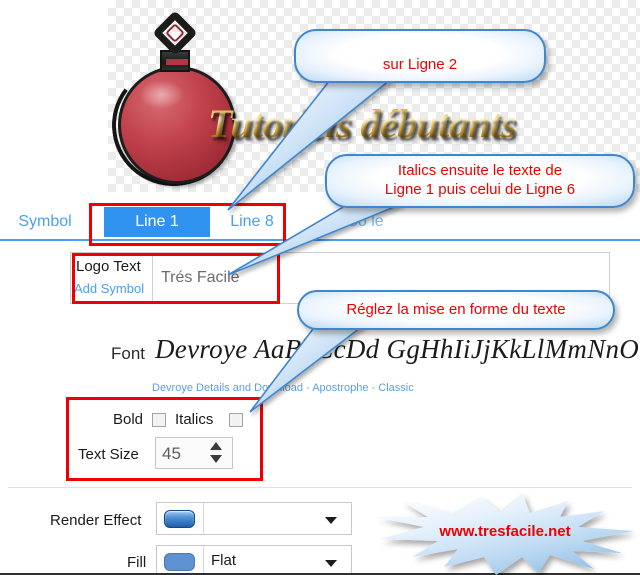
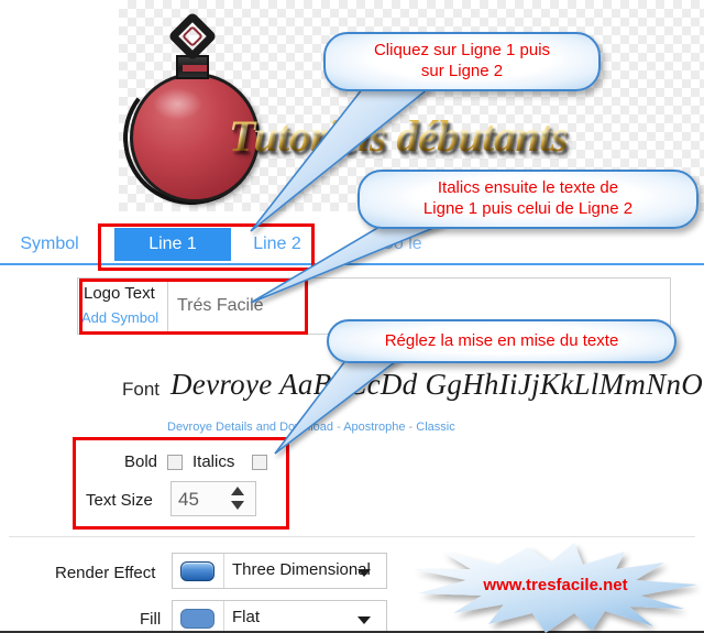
  Tutors débutants
  Symbol
  Line 1
- Line 8
+ Line 2
  o le
  Logo Text
  Add Symbol
  Trés Facile
  Font
  Devroye AaBcDd GgHhIiJjKkLlMmNnO
  Devroye Details and Doload - Apostrophe - Classic
  Bold
  Italics
  Text Size
  45
  Render Effect
+ Three Dimensional
  Fill
  Flat
+ Cliquez sur Ligne 1 puis
  sur Ligne 2
  Italics ensuite le texte de
- Ligne 1 puis celui de Ligne 6
+ Ligne 1 puis celui de Ligne 2
- Réglez la mise en forme du texte
+ Réglez la mise en mise du texte
  www.tresfacile.net
